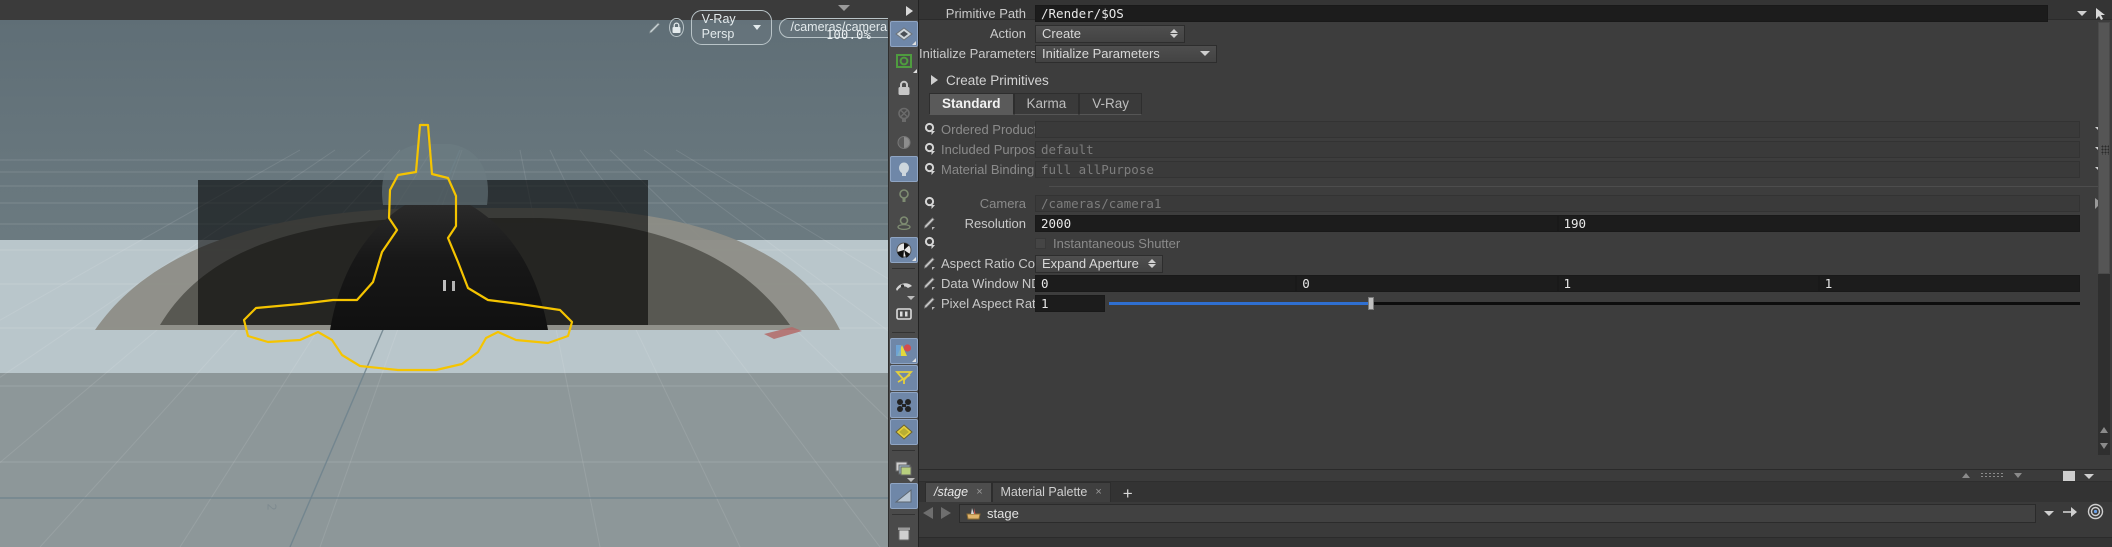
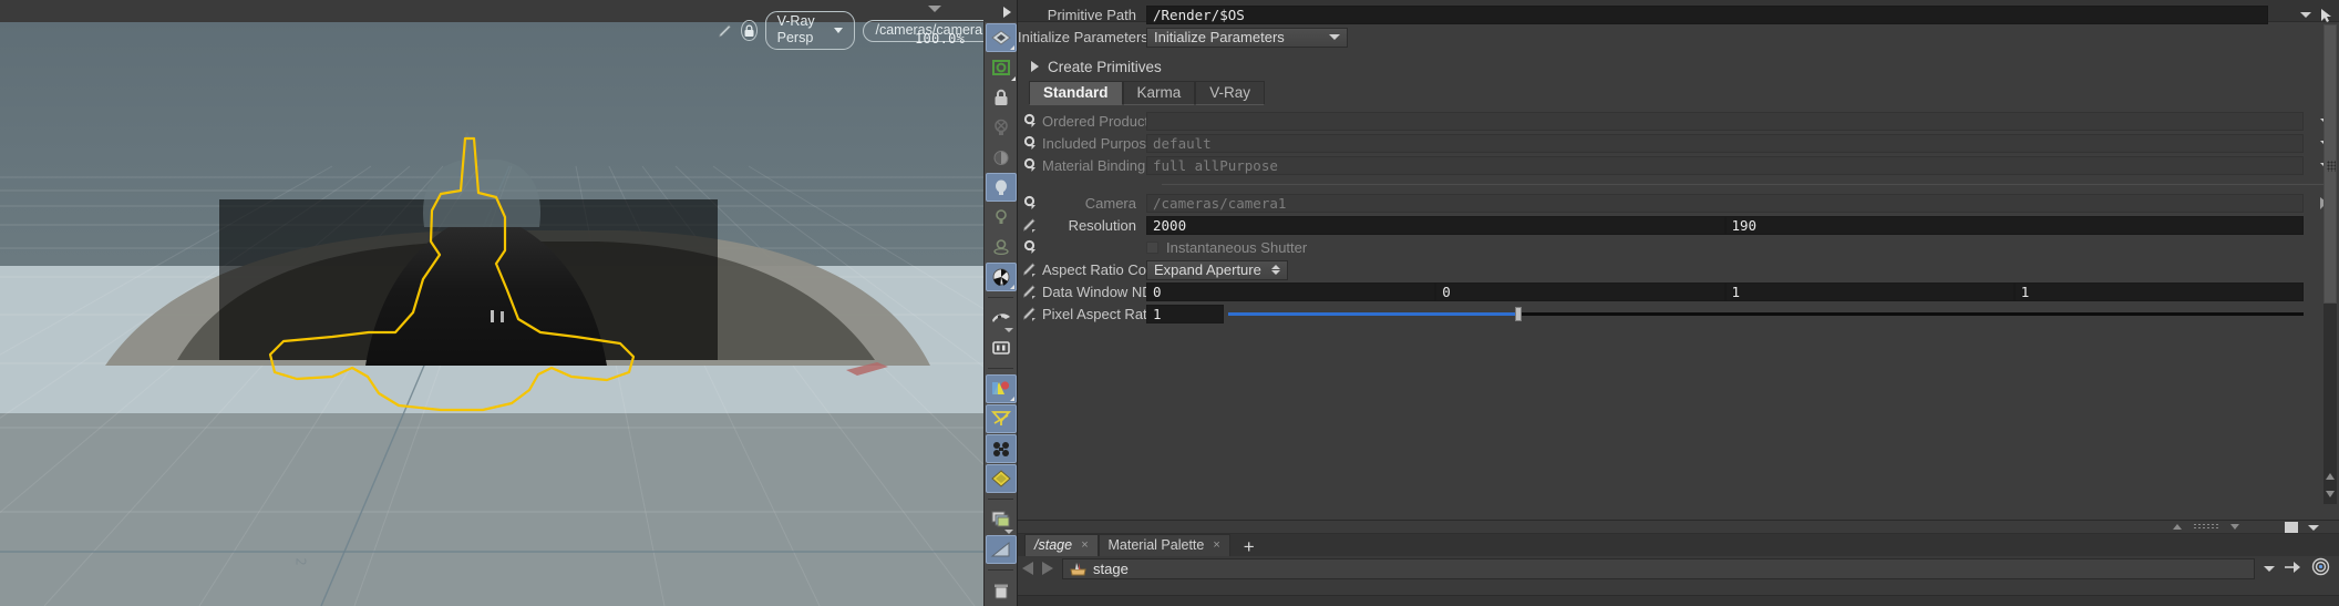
  V-Ray Persp
  /cameras/camera
  100.0%
  Primitive Path
  /Render/$OS
- Action
- Create
  Initialize Parameters
  Initialize Parameters
  Create Primitives
  Standard
  Karma
  V-Ray
  Ordered Produc
  Included Purpos
  default
  Material Binding
  full allPurpose
  Camera
  /cameras/camera1
  Resolution
  2000
  190
  Instantaneous Shutter
  Aspect Ratio Co
  Expand Aperture
  Data Window N
  0
  0
  1
  1
  Pixel Aspect Rat
  1
  /stage
  ×
  Material Palette
  ×
  +
  stage
